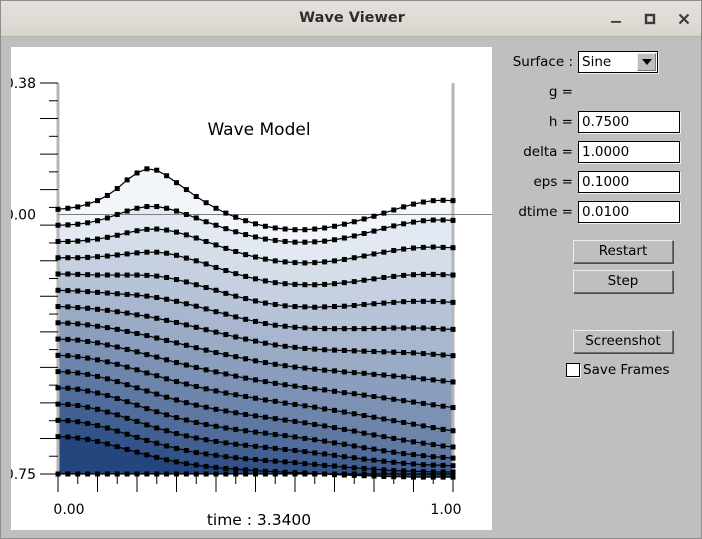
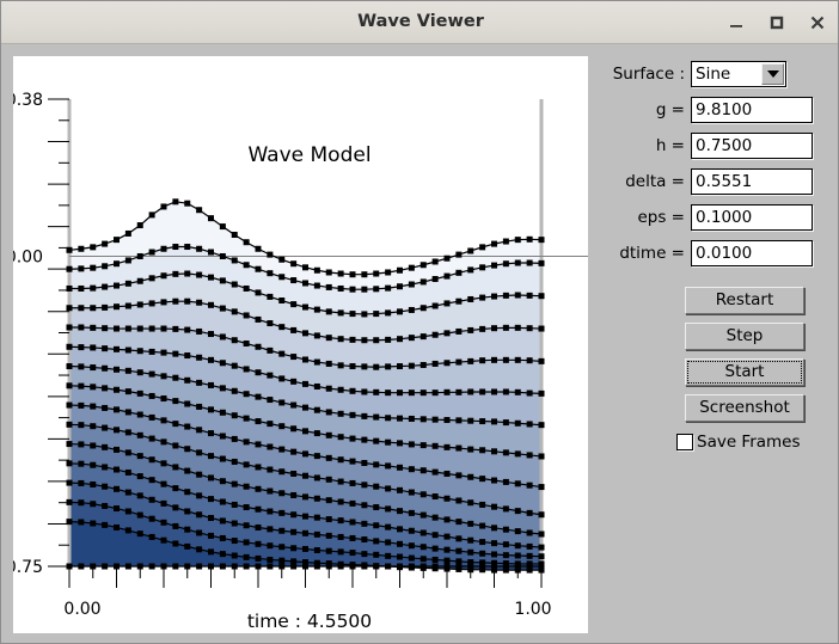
  Wave Viewer
  Wave Model
  .38
  .00
  0.00
  1.00
- time : 3.3400
+ time : 4.5500
  Surface :
  Sine
  g =
+ 9.8100
  h =
  0.7500
  delta =
- 1.0000
+ 0.5551
  eps =
  0.1000
  dtime =
  0.0100
  Restart
  Step
+ Start
  Screenshot
  Save Frames
